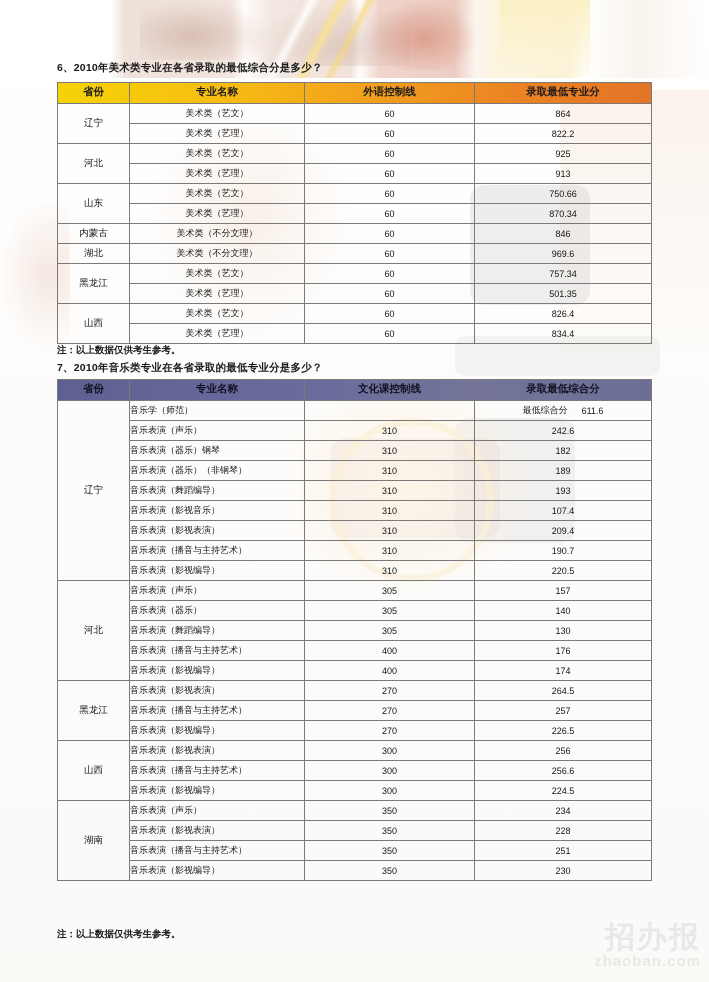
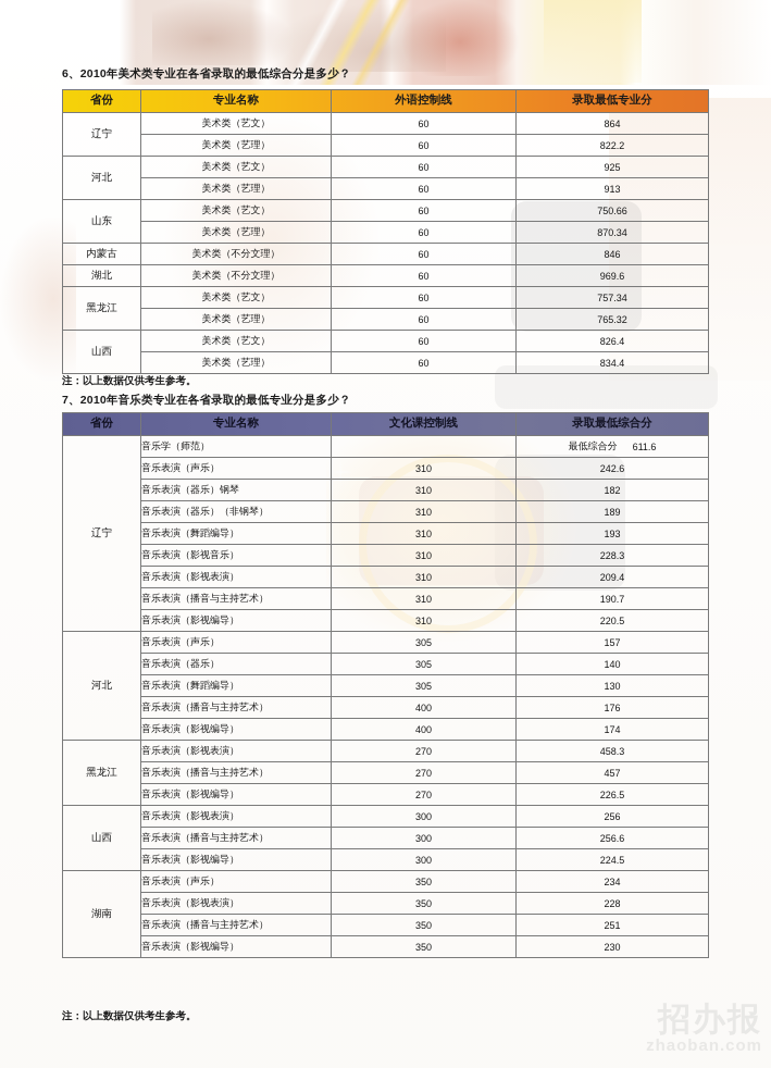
  6、2010年美术类专业在各省录取的最低综合分是多少？
  省份	专业名称	外语控制线	录取最低专业分
  辽宁	美术类（艺文）	60	864
  美术类（艺理）	60	822.2
  河北	美术类（艺文）	60	925
  美术类（艺理）	60	913
  山东	美术类（艺文）	60	750.66
  美术类（艺理）	60	870.34
  内蒙古	美术类（不分文理）	60	846
  湖北	美术类（不分文理）	60	969.6
  黑龙江	美术类（艺文）	60	757.34
- 美术类（艺理）	60	501.35
+ 美术类（艺理）	60	765.32
  山西	美术类（艺文）	60	826.4
  美术类（艺理）	60	834.4
  注：以上数据仅供考生参考。
  7、2010年音乐类专业在各省录取的最低专业分是多少？
  省份	专业名称	文化课控制线	录取最低综合分
  辽宁	音乐学（师范）		最低综合分 611.6
  音乐表演（声乐）	310	242.6
  音乐表演（器乐）钢琴	310	182
  音乐表演（器乐）（非钢琴）	310	189
  音乐表演（舞蹈编导）	310	193
- 音乐表演（影视音乐）	310	107.4
+ 音乐表演（影视音乐）	310	228.3
  音乐表演（影视表演）	310	209.4
  音乐表演（播音与主持艺术）	310	190.7
  音乐表演（影视编导）	310	220.5
  河北	音乐表演（声乐）	305	157
  音乐表演（器乐）	305	140
  音乐表演（舞蹈编导）	305	130
  音乐表演（播音与主持艺术）	400	176
  音乐表演（影视编导）	400	174
- 黑龙江	音乐表演（影视表演）	270	264.5
+ 黑龙江	音乐表演（影视表演）	270	458.3
- 音乐表演（播音与主持艺术）	270	257
+ 音乐表演（播音与主持艺术）	270	457
  音乐表演（影视编导）	270	226.5
  山西	音乐表演（影视表演）	300	256
  音乐表演（播音与主持艺术）	300	256.6
  音乐表演（影视编导）	300	224.5
  湖南	音乐表演（声乐）	350	234
  音乐表演（影视表演）	350	228
  音乐表演（播音与主持艺术）	350	251
  音乐表演（影视编导）	350	230
  注：以上数据仅供考生参考。
